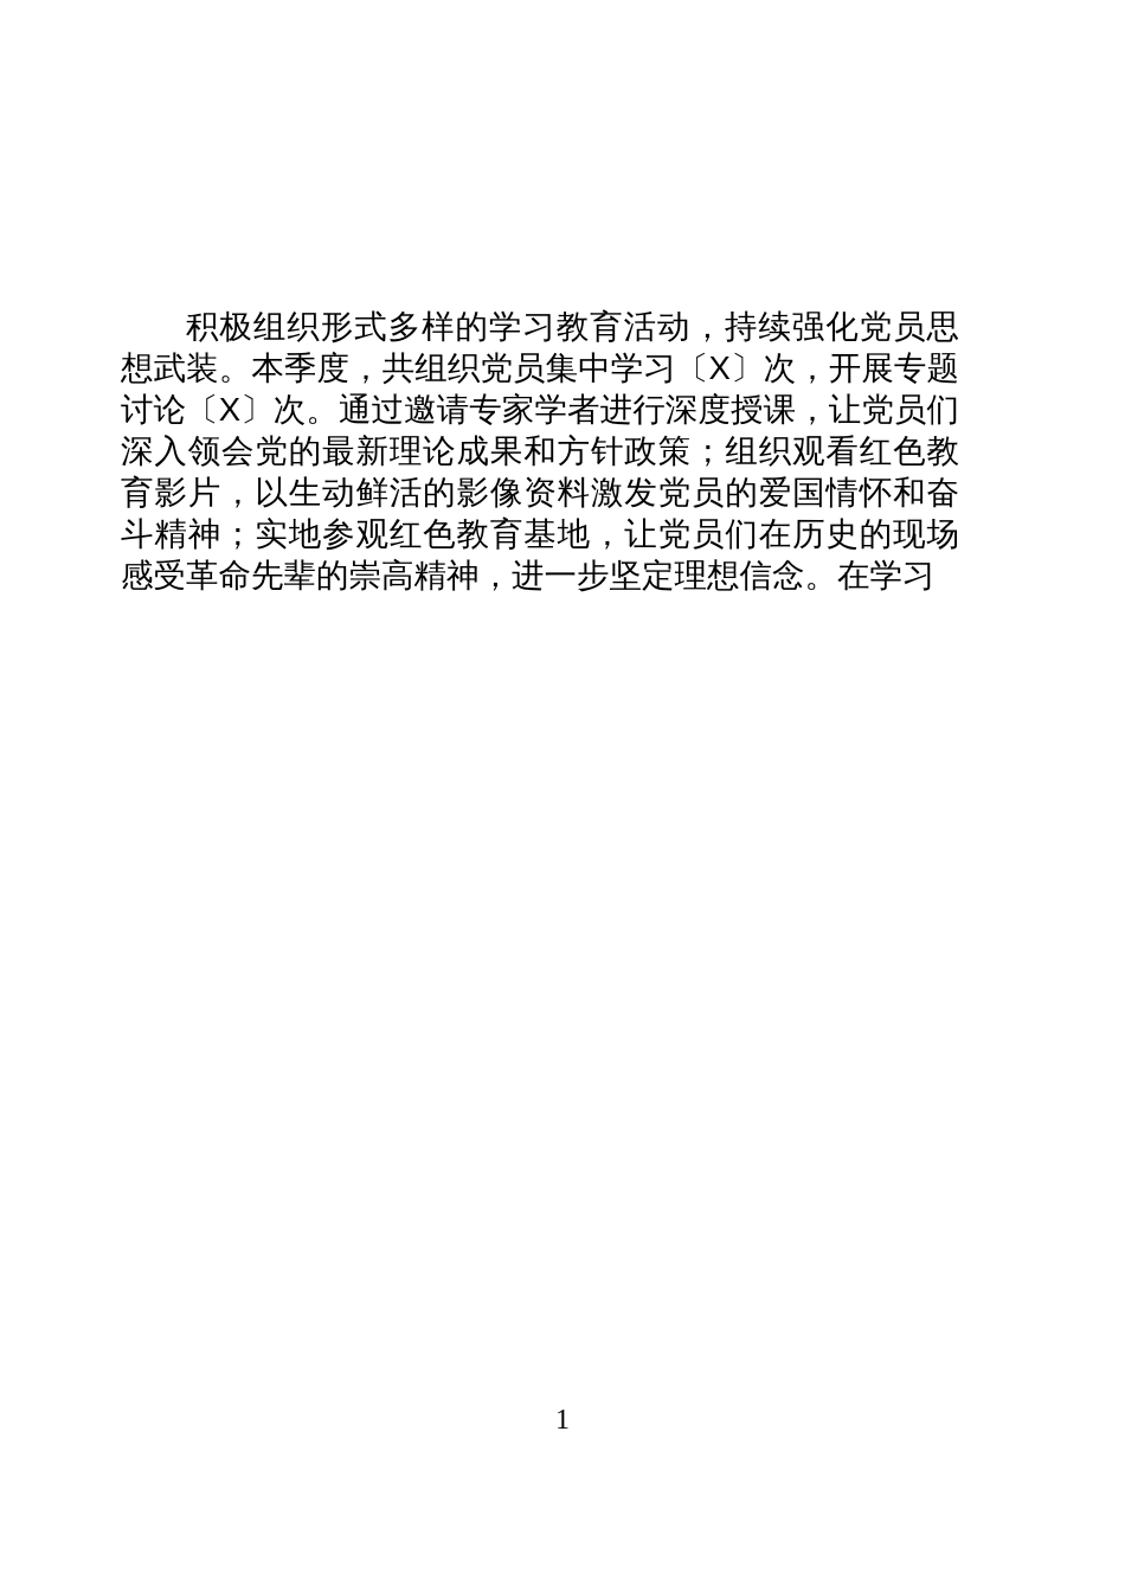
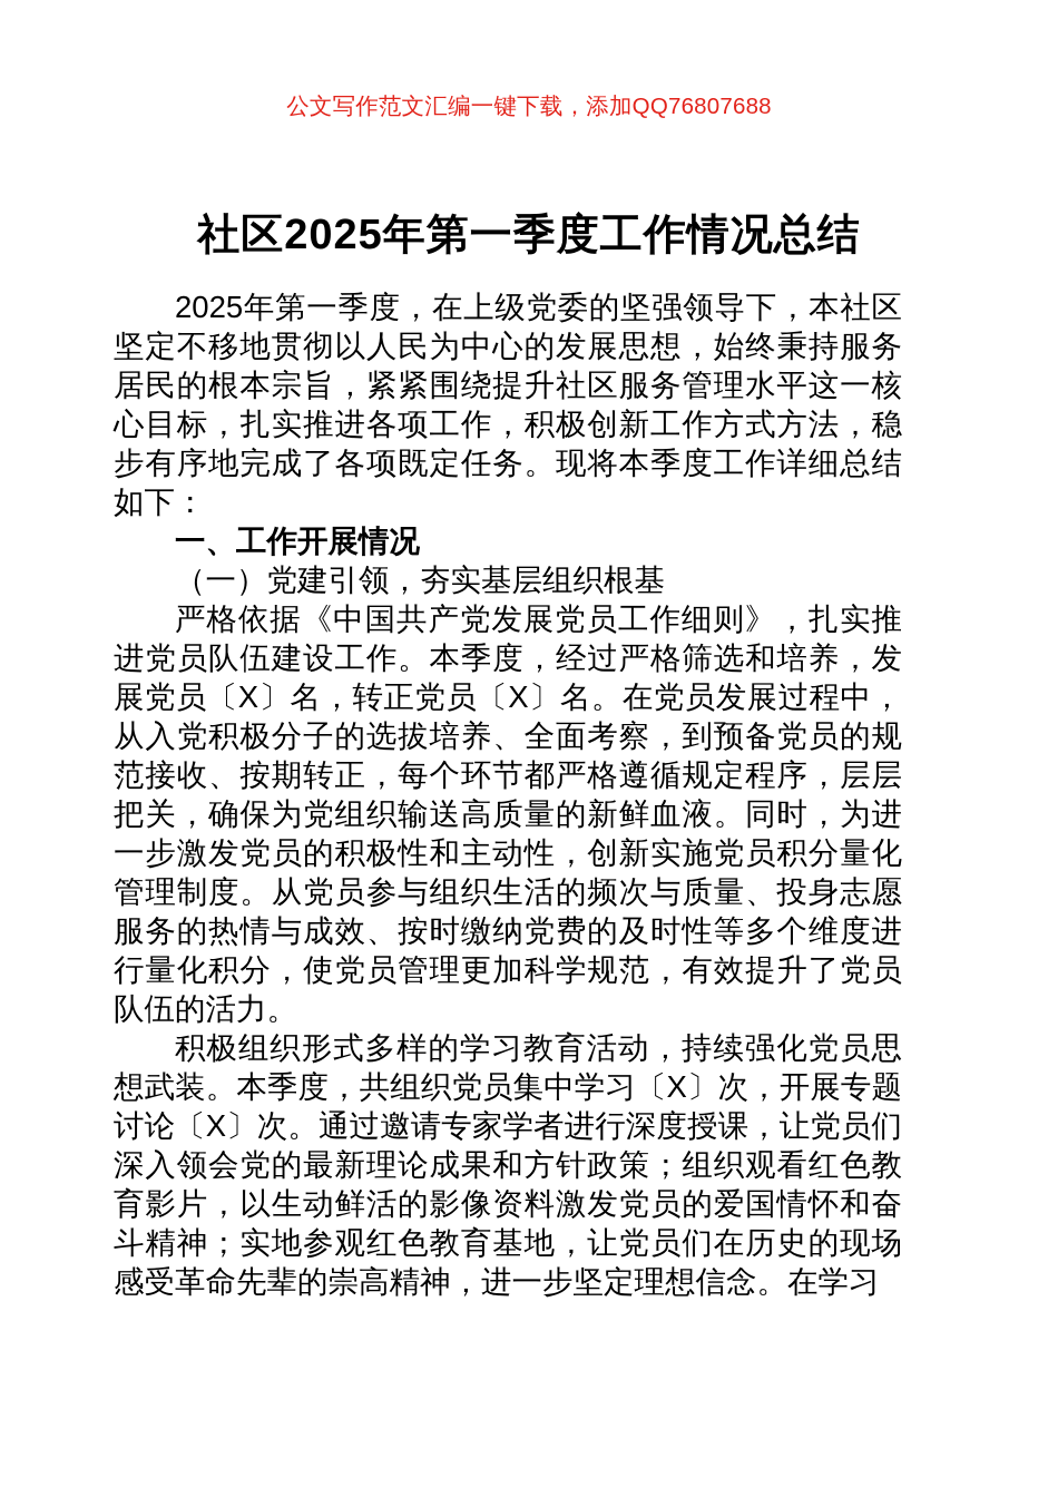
+ 公文写作范文汇编一键下载，添加QQ76807688
+ 社区2025年第一季度工作情况总结
+ 2025年第一季度，在上级党委的坚强领导下，本社区坚定不移地贯彻以人民为中心的发展思想，始终秉持服务居民的根本宗旨，紧紧围绕提升社区服务管理水平这一核心目标，扎实推进各项工作，积极创新工作方式方法，稳步有序地完成了各项既定任务。现将本季度工作详细总结如下：
+ 一、工作开展情况
+ （一）党建引领，夯实基层组织根基
+ 严格依据《中国共产党发展党员工作细则》，扎实推进党员队伍建设工作。本季度，经过严格筛选和培养，发展党员〔X〕名，转正党员〔X〕名。在党员发展过程中，从入党积极分子的选拔培养、全面考察，到预备党员的规范接收、按期转正，每个环节都严格遵循规定程序，层层把关，确保为党组织输送高质量的新鲜血液。同时，为进一步激发党员的积极性和主动性，创新实施党员积分量化管理制度。从党员参与组织生活的频次与质量、投身志愿服务的热情与成效、按时缴纳党费的及时性等多个维度进行量化积分，使党员管理更加科学规范，有效提升了党员队伍的活力。
  积极组织形式多样的学习教育活动，持续强化党员思想武装。本季度，共组织党员集中学习〔X〕次，开展专题讨论〔X〕次。通过邀请专家学者进行深度授课，让党员们深入领会党的最新理论成果和方针政策；组织观看红色教育影片，以生动鲜活的影像资料激发党员的爱国情怀和奋斗精神；实地参观红色教育基地，让党员们在历史的现场感受革命先辈的崇高精神，进一步坚定理想信念。在学习
- 1
